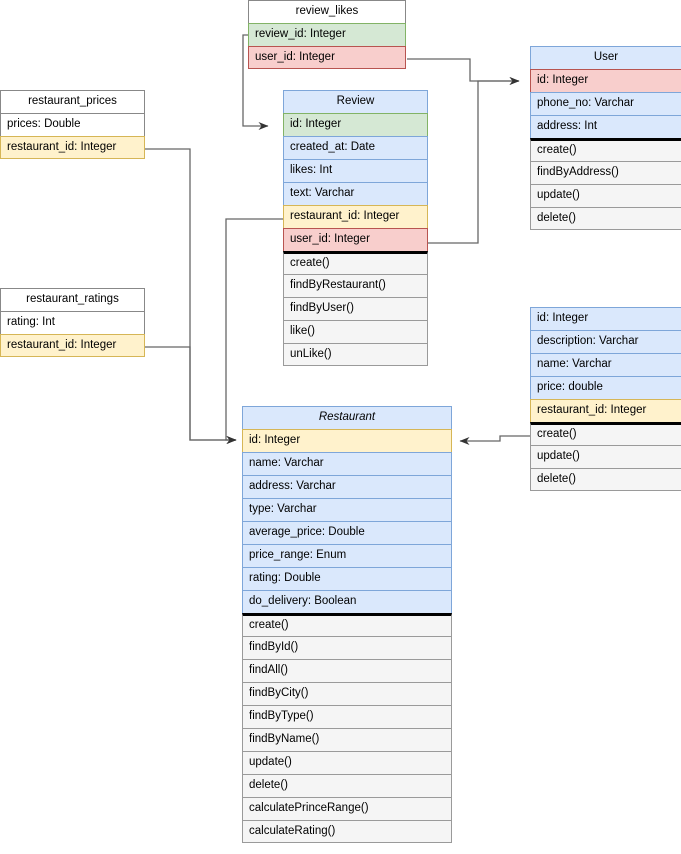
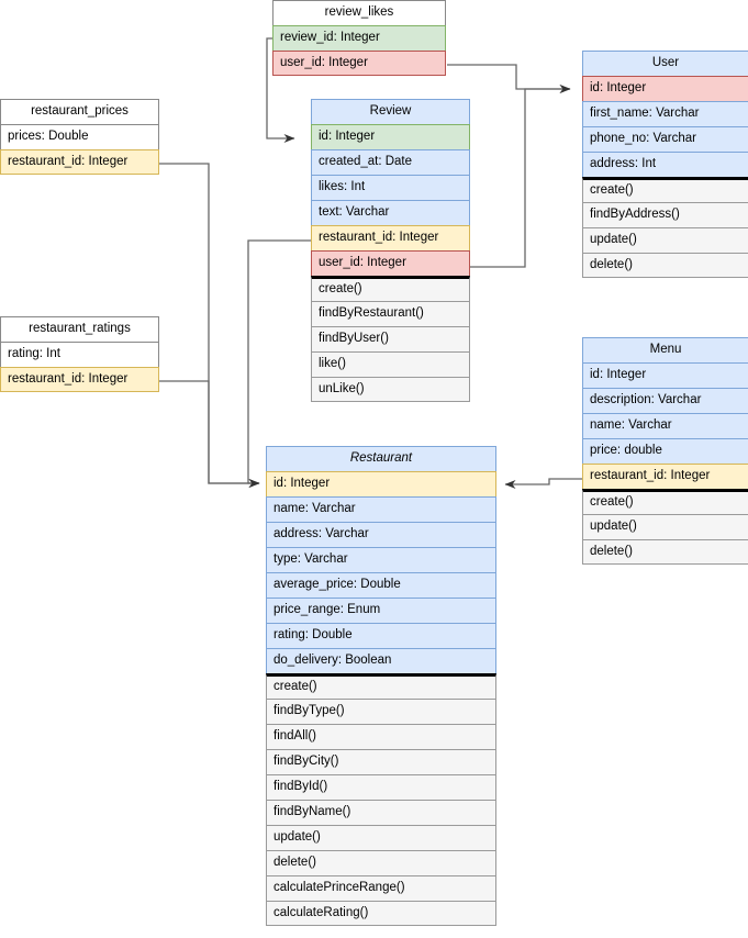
  review_likes
  review_id: Integer
  user_id: Integer
  restaurant_prices
  prices: Double
  restaurant_id: Integer
  restaurant_ratings
  rating: Int
  restaurant_id: Integer
  Review
  id: Integer
  created_at: Date
  likes: Int
  text: Varchar
  restaurant_id: Integer
  user_id: Integer
  create()
  findByRestaurant()
  findByUser()
  like()
  unLike()
  User
  id: Integer
+ first_name: Varchar
  phone_no: Varchar
  address: Int
  create()
  findByAddress()
  update()
  delete()
+ Menu
  id: Integer
  description: Varchar
  name: Varchar
  price: double
  restaurant_id: Integer
  create()
  update()
  delete()
  Restaurant
  id: Integer
  name: Varchar
  address: Varchar
  type: Varchar
  average_price: Double
  price_range: Enum
  rating: Double
  do_delivery: Boolean
  create()
- findById()
+ findByType()
  findAll()
  findByCity()
- findByType()
+ findById()
  findByName()
  update()
  delete()
  calculatePrinceRange()
  calculateRating()
